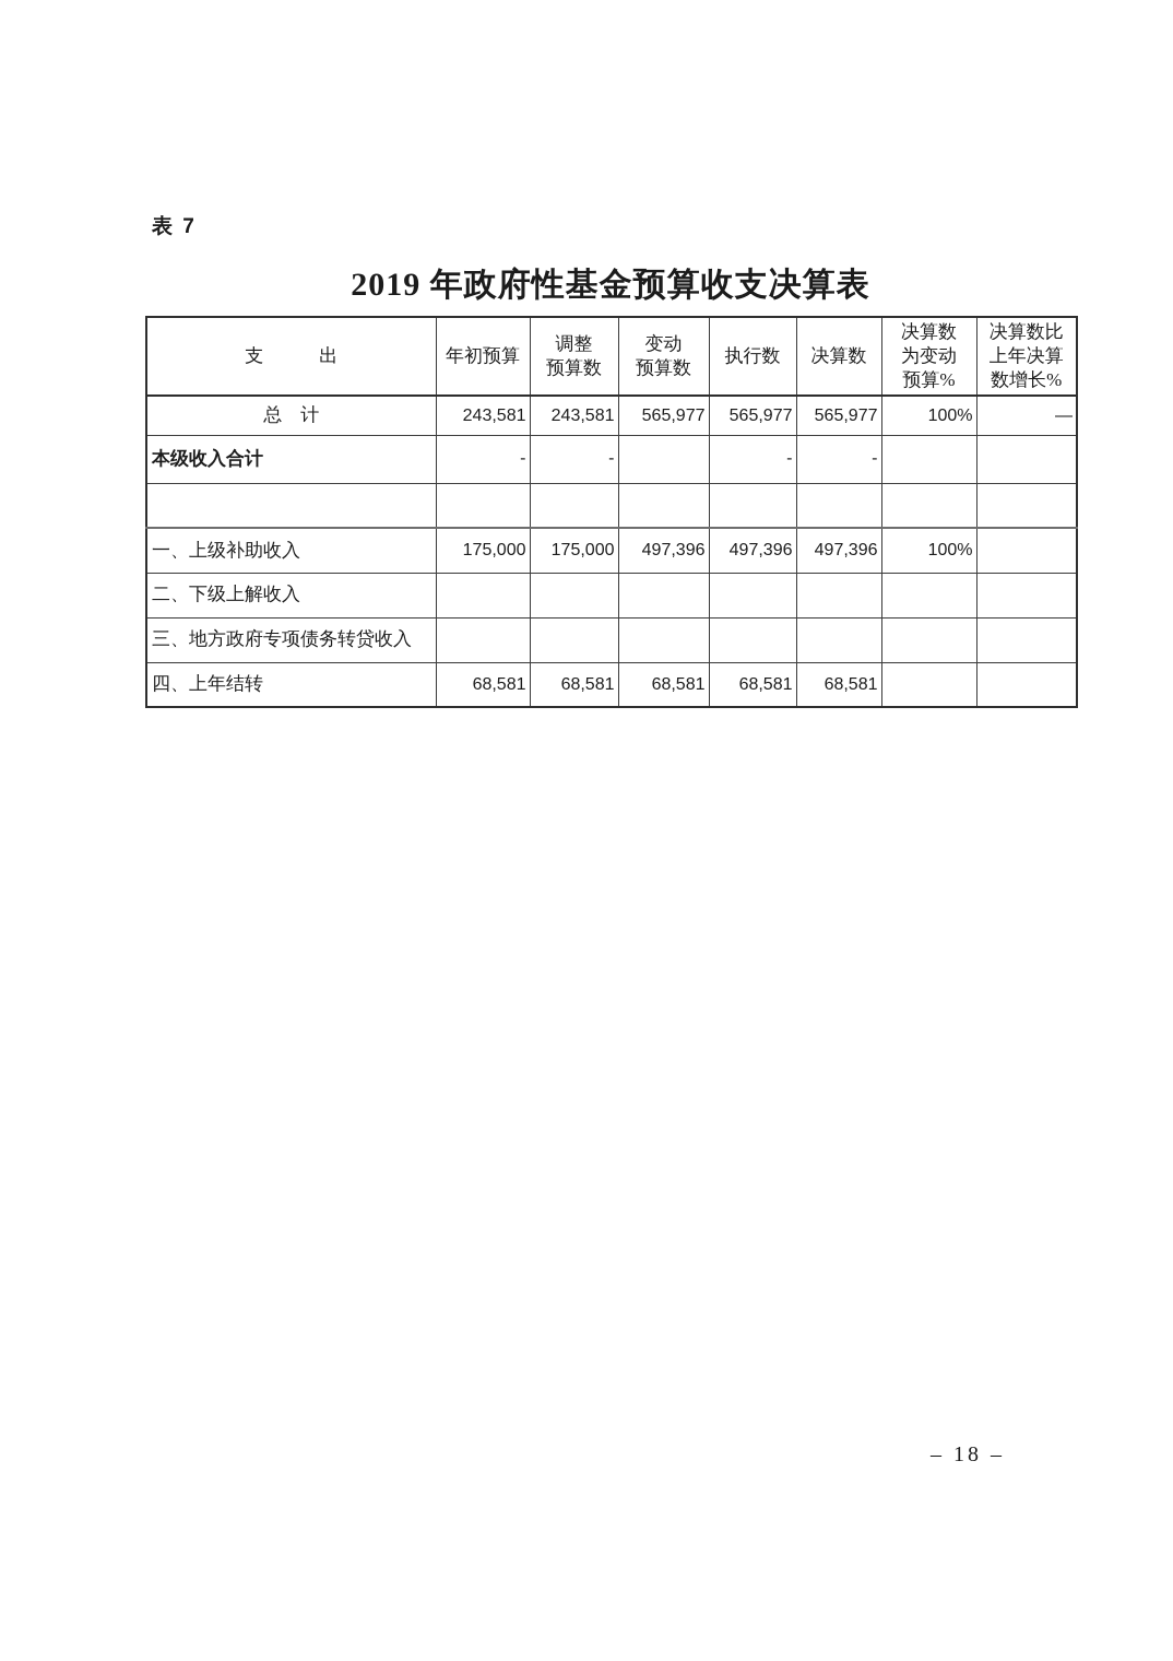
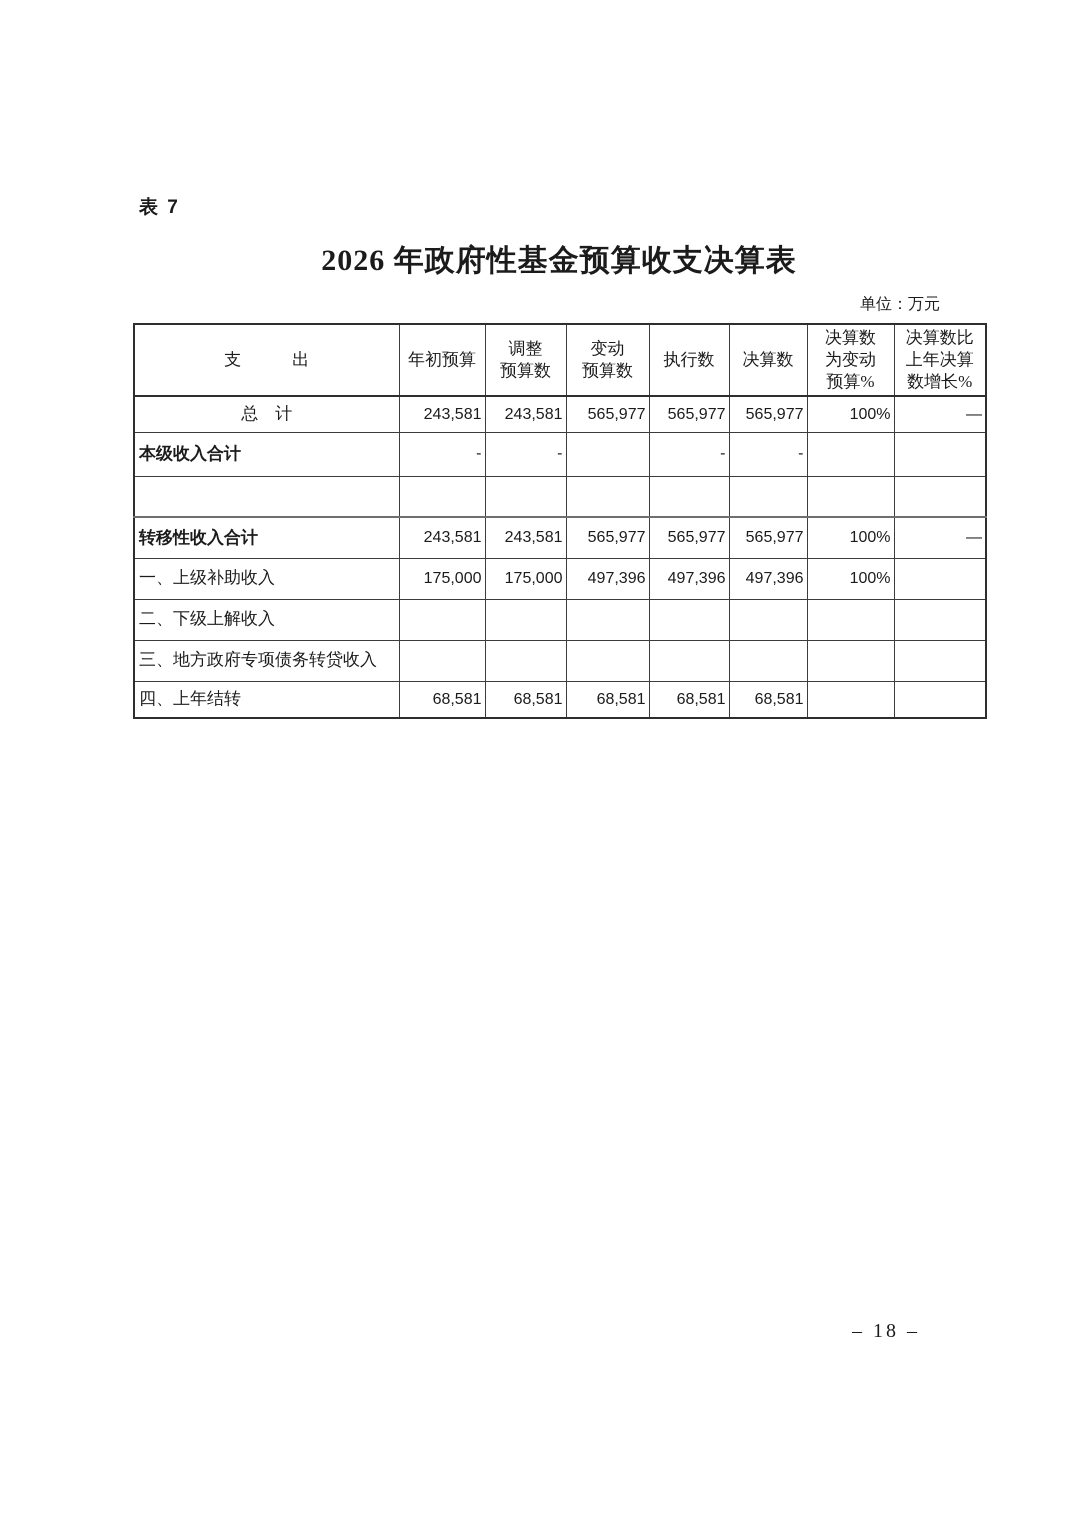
  表 7
- 2019 年政府性基金预算收支决算表
+ 2026 年政府性基金预算收支决算表
+ 单位：万元
  支 出	年初预算	调整 预算数	变动 预算数	执行数	决算数	决算数 为变动 预算%	决算数比 上年决算 数增长%
  总 计	243,581	243,581	565,977	565,977	565,977	100%	—
  本级收入合计	-	-		-	-
+ 转移性收入合计	243,581	243,581	565,977	565,977	565,977	100%	—
  一、上级补助收入	175,000	175,000	497,396	497,396	497,396	100%
  二、下级上解收入
  三、地方政府专项债务转贷收入
  四、上年结转	68,581	68,581	68,581	68,581	68,581
  – 18 –
